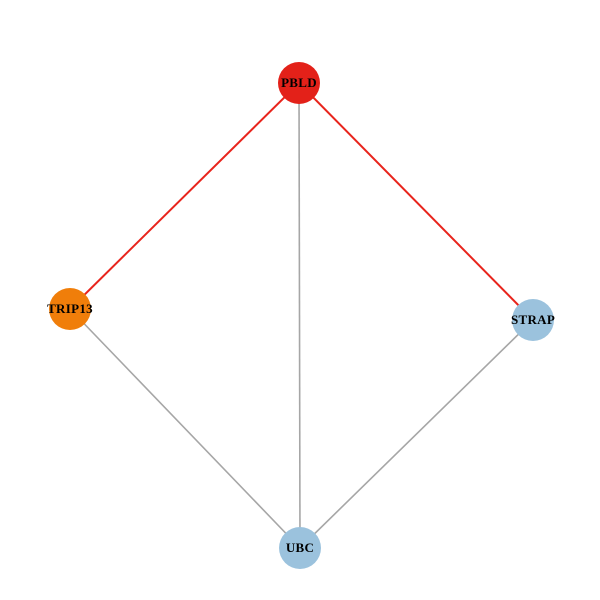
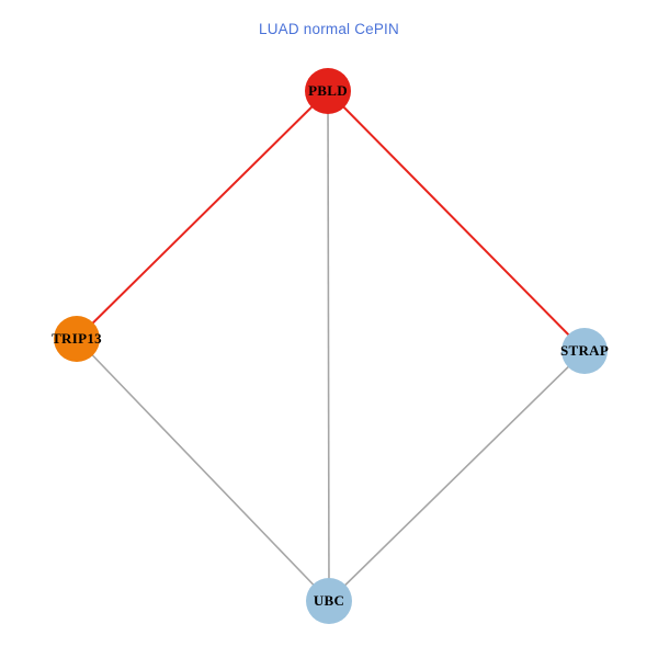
+ LUAD normal CePIN
  PBLD
  TRIP13
  STRAP
  UBC
